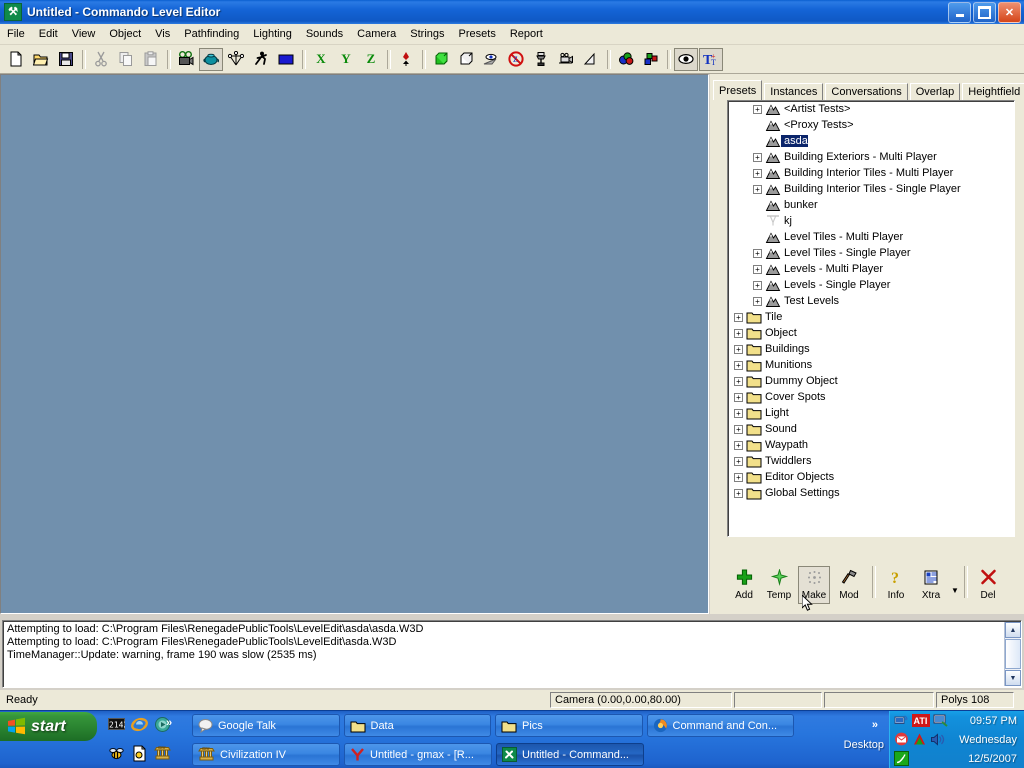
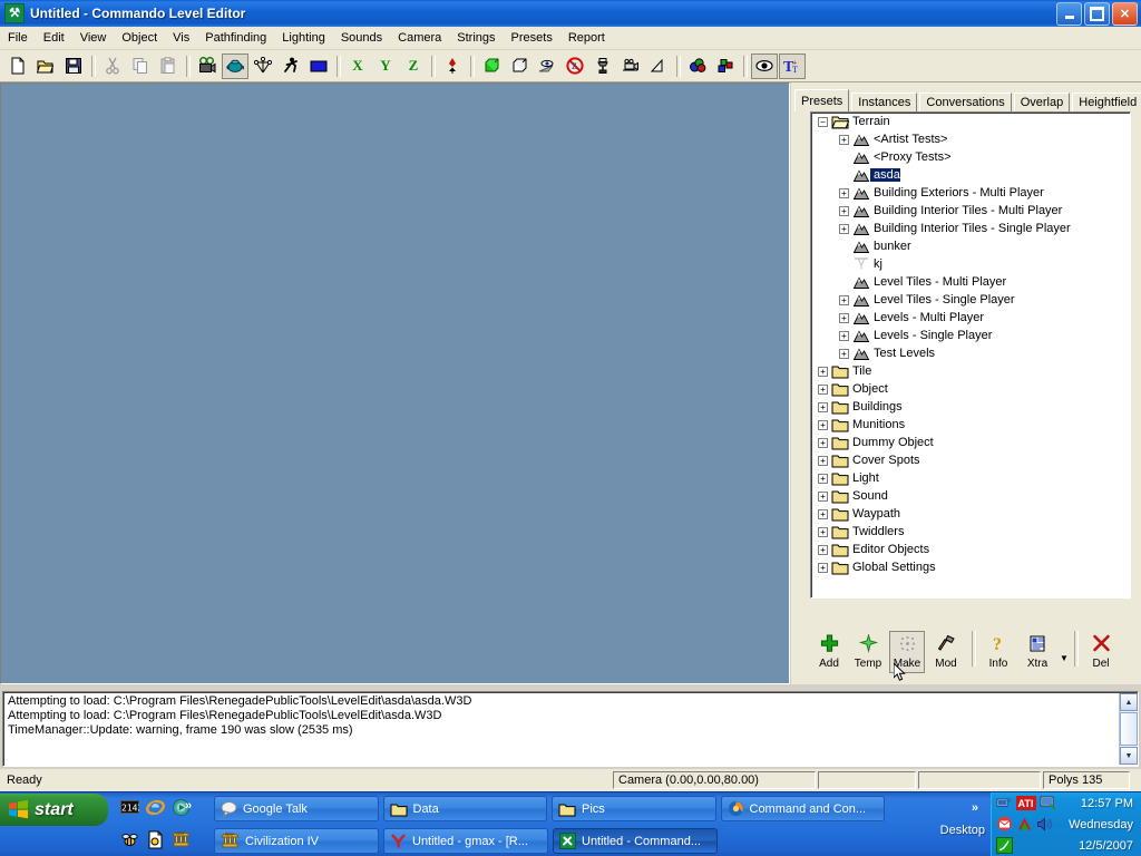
  ⚒
  Untitled - Commando Level Editor
  ✕
  File
  Edit
  View
  Object
  Vis
  Pathfinding
  Lighting
  Sounds
  Camera
  Strings
  Presets
  Report
  X
  Y
  Z
  Z
  T
  +
  T
  Presets
  Instances
  Conversations
  Overlap
  Heightfield
+ −
+ Terrain
  +
  <Artist Tests>
  <Proxy Tests>
  asda
  +
  Building Exteriors - Multi Player
  +
  Building Interior Tiles - Multi Player
  +
  Building Interior Tiles - Single Player
  bunker
  kj
  Level Tiles - Multi Player
  +
  Level Tiles - Single Player
  +
  Levels - Multi Player
  +
  Levels - Single Player
  +
  Test Levels
  +
  Tile
  +
  Object
  +
  Buildings
  +
  Munitions
  +
  Dummy Object
  +
  Cover Spots
  +
  Light
  +
  Sound
  +
  Waypath
  +
  Twiddlers
  +
  Editor Objects
  +
  Global Settings
  Add
  Temp
  Make
  Mod
  ?
  Info
  Xtra
  ▼
  Del
  Attempting to load: C:\Program Files\RenegadePublicTools\LevelEdit\asda\asda.W3D
  Attempting to load: C:\Program Files\RenegadePublicTools\LevelEdit\asda.W3D
  TimeManager::Update: warning, frame 190 was slow (2535 ms)
  Ready
  Camera (0.00,0.00,80.00)
- Polys 108
+ Polys 135
  start
  214
  »
  Google Talk
  Data
  Pics
  Command and Con...
  Civilization IV
  Untitled - gmax - [R...
  Untitled - Command...
  »
  Desktop
  ATI
- 09:57 PM
+ 12:57 PM
  Wednesday
  12/5/2007
